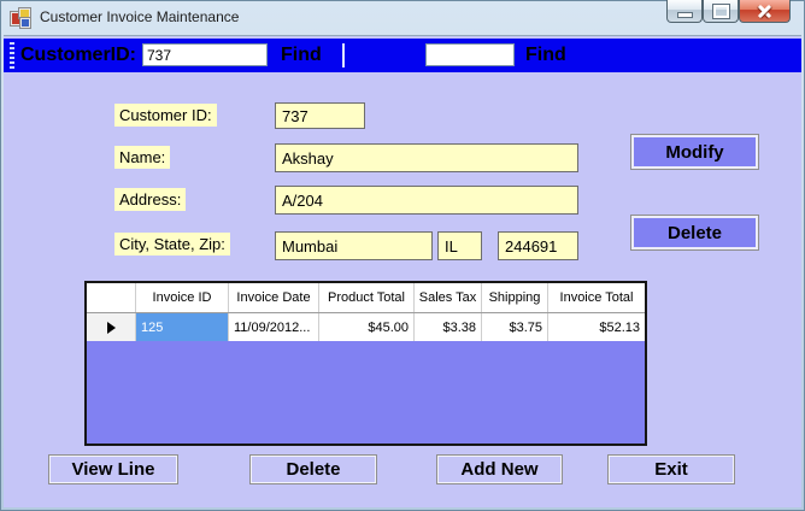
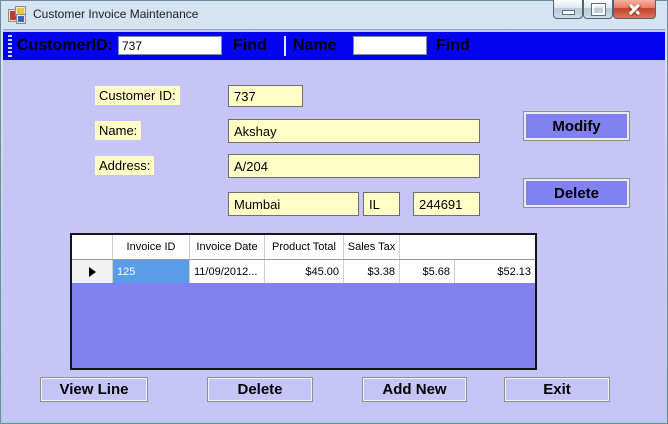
  Customer Invoice Maintenance
  CustomerID:
  737
  Find
+ Name
  Find
  Customer ID:
  737
  Name:
  Akshay
  Modify
  Address:
  A/204
  Delete
- City, State, Zip:
  Mumbai
  IL
  244691
  Invoice ID
  Invoice Date
  Product Total
  Sales Tax
- Shipping
- Invoice Total
  125
  11/09/2012...
  $45.00
  $3.38
- $3.75
+ $5.68
  $52.13
  View Line
  Delete
  Add New
  Exit
